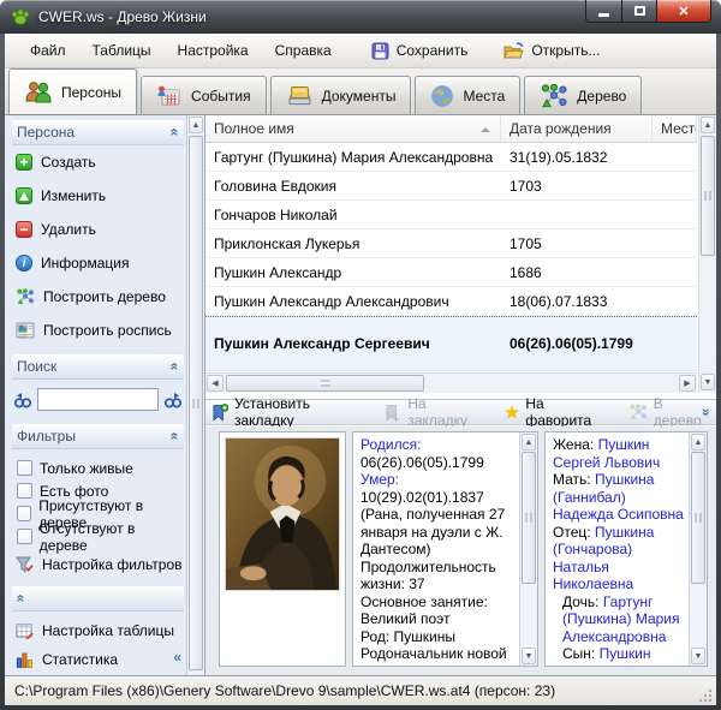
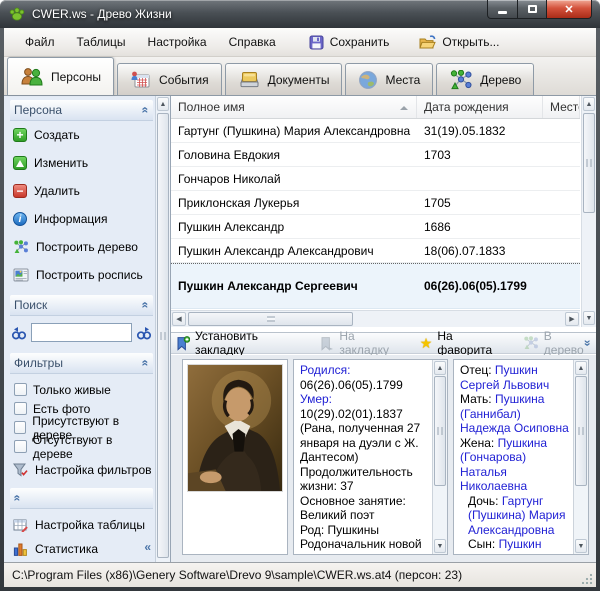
  CWER.ws - Древо Жизни
  ✕
  Файл
  Таблицы
  Настройка
  Справка
  Сохранить
  Открыть...
  Персоны
  События
  Документы
  Места
  Дерево
  Персона
  +
  Создать
  Изменить
  −
  Удалить
  i
  Информация
  Построить дерево
  Построить роспись
  Поиск
  Фильтры
  Только живые
  Есть фото
  Присутствуют в дереве
  Отсутствуют в дереве
  Настройка фильтров
  Настройка таблицы
  Статистика
  «
  Полное имя
  Дата рождения
  Мест
  Гартунг (Пушкина) Мария Александровна
  31(19).05.1832
  Головина Евдокия
  1703
  Гончаров Николай
  Приклонская Лукерья
  1705
  Пушкин Александр
  1686
  Пушкин Александр Александрович
  18(06).07.1833
  Пушкин Александр Сергеевич
  06(26).06(05).1799
  Установить закладку
  На закладку
  ★
  На фаворита
  В дерево
  Родился: 06(26).06(05).1799
  Умер: 10(29).02(01).1837 (Рана, полученная 27 января на дуэли с Ж. Дантесом)
  Продолжительность жизни: 37
  Основное занятие: Великий поэт
  Род: Пушкины
- Жена: Пушкин Сергей Львович
+ Отец: Пушкин Сергей Львович
  Мать: Пушкина (Ганнибал) Надежда Осиповна
- Отец: Пушкина (Гончарова) Наталья Николаевна
+ Жена: Пушкина (Гончарова) Наталья Николаевна
  Дочь: Гартунг (Пушкина) Мария Александровна
  C:\Program Files (x86)\Genery Software\Drevo 9\sample\CWER.ws.at4 (персон: 23)
